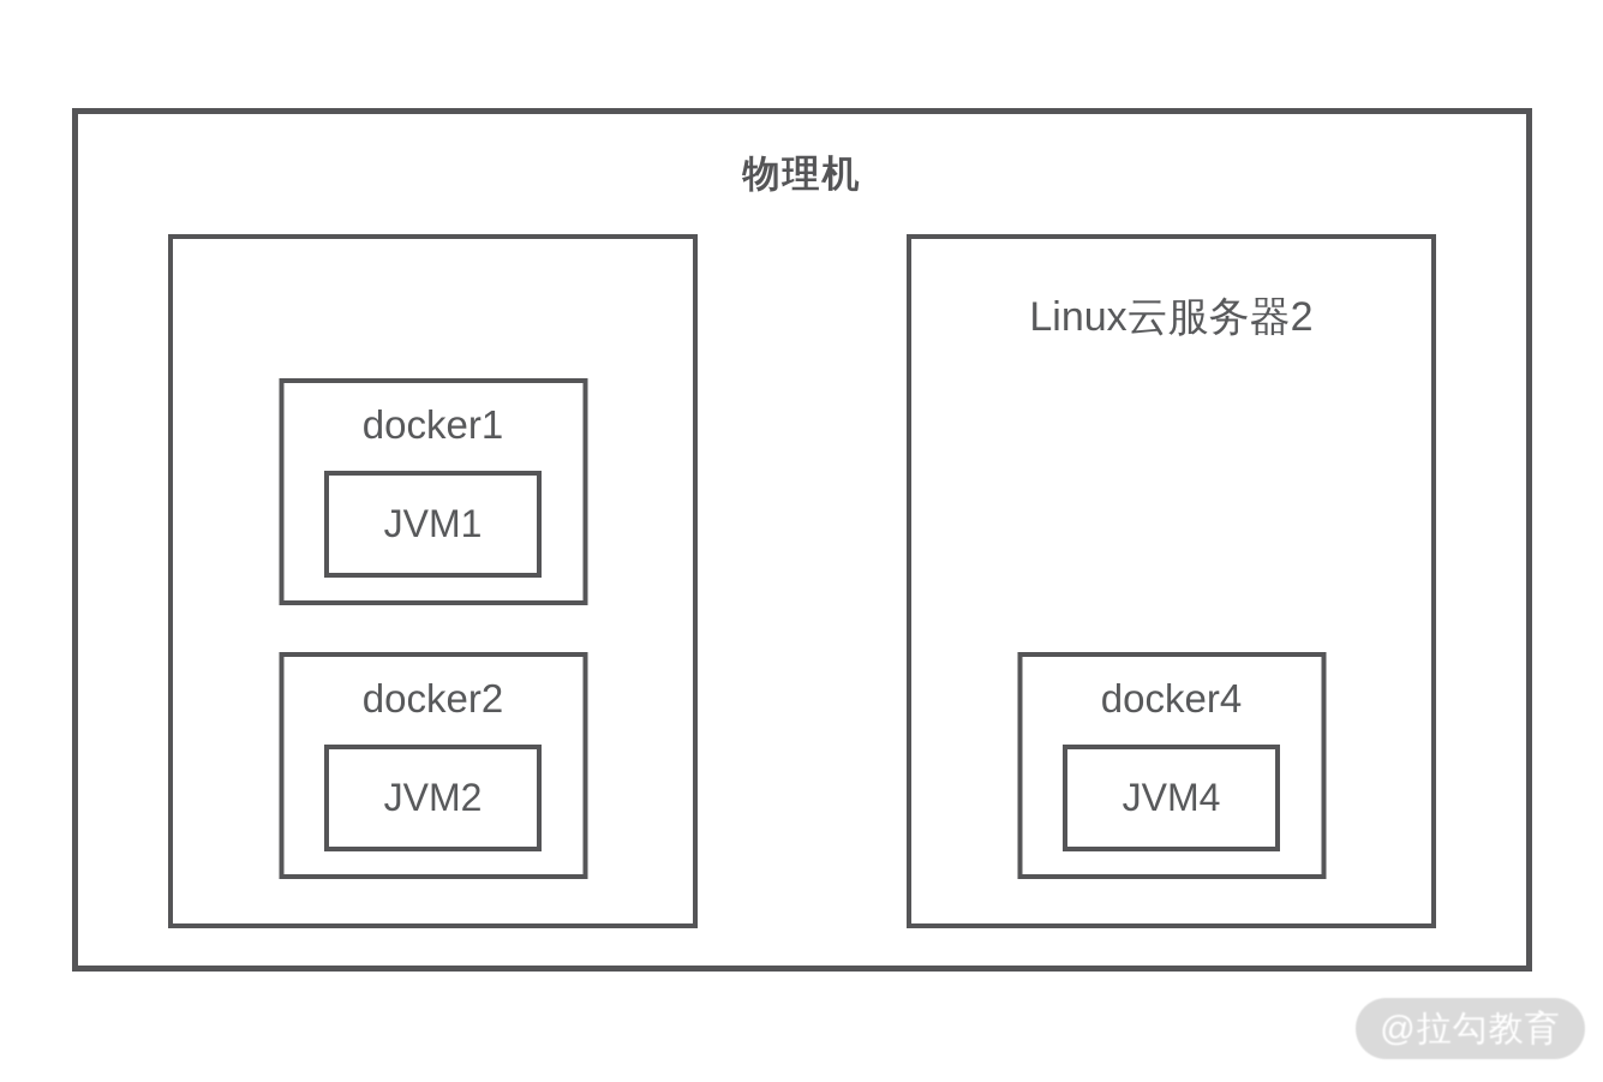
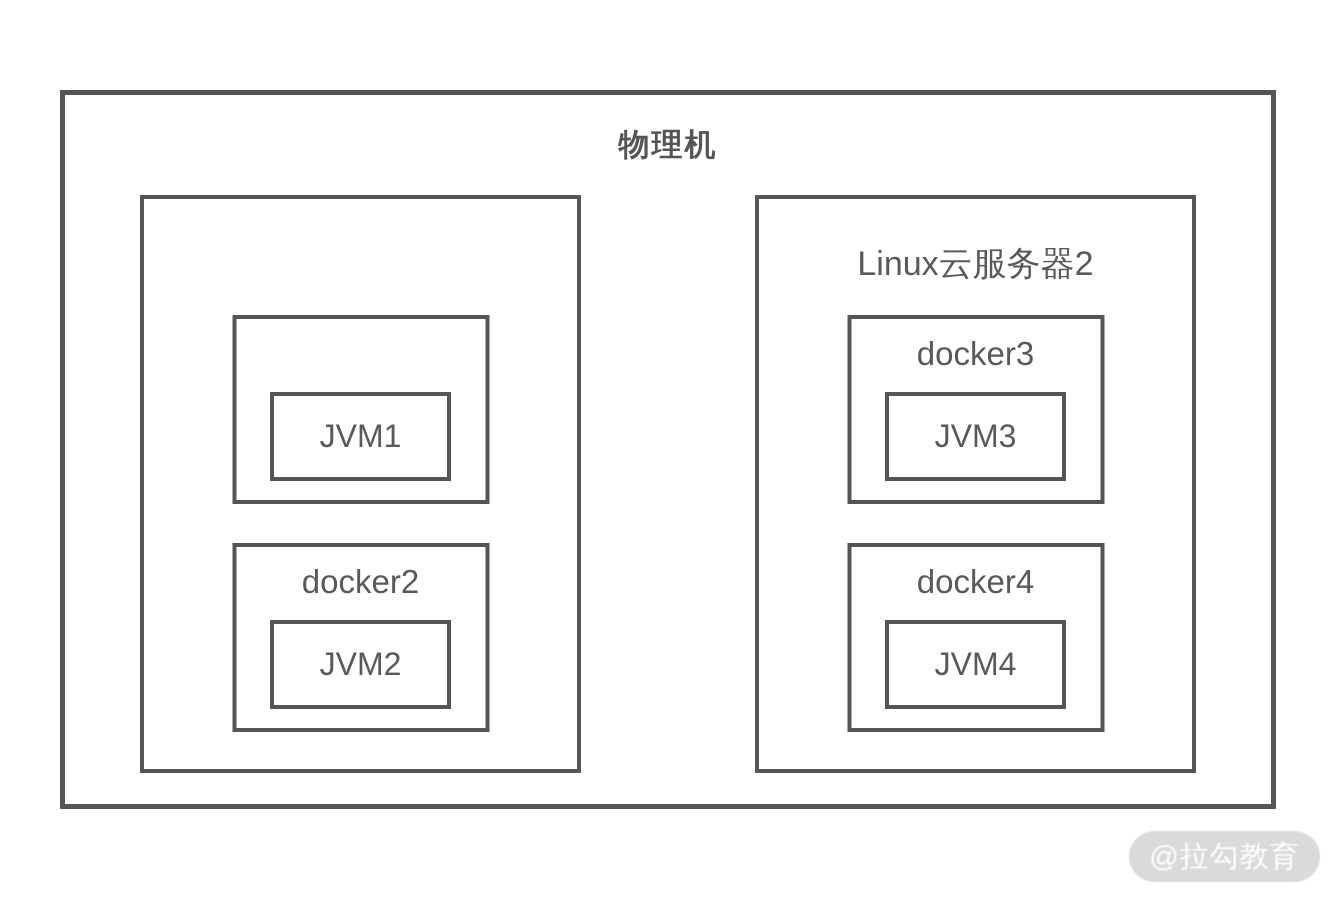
  物理机
- docker1
  JVM1
  docker2
  JVM2
  Linux云服务器2
+ docker3
+ JVM3
  docker4
  JVM4
  @拉勾教育
